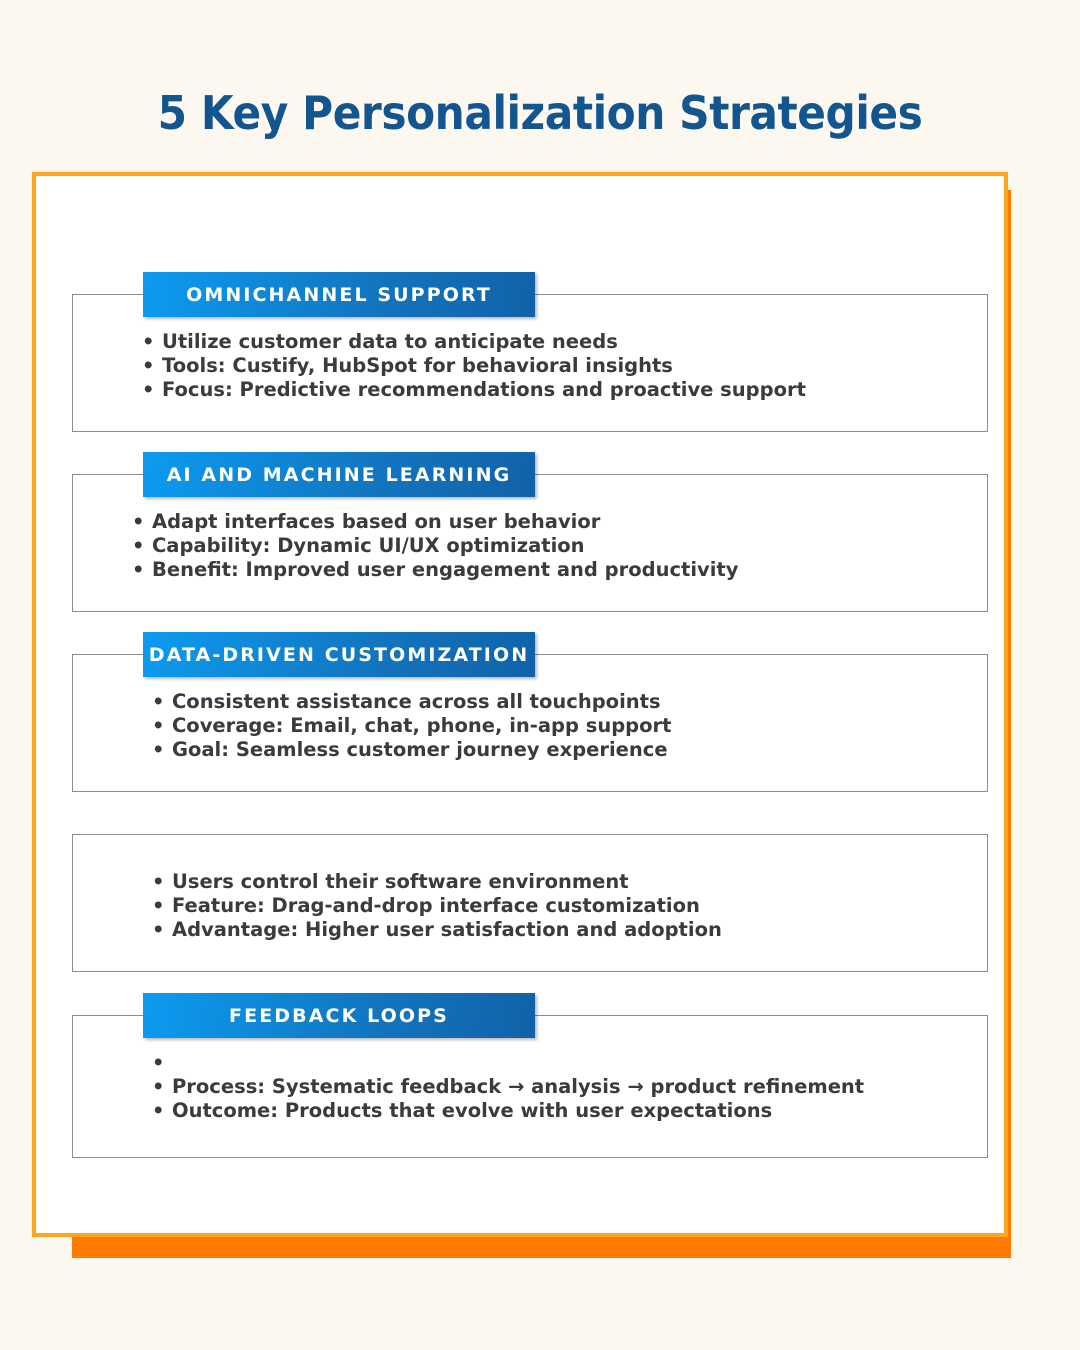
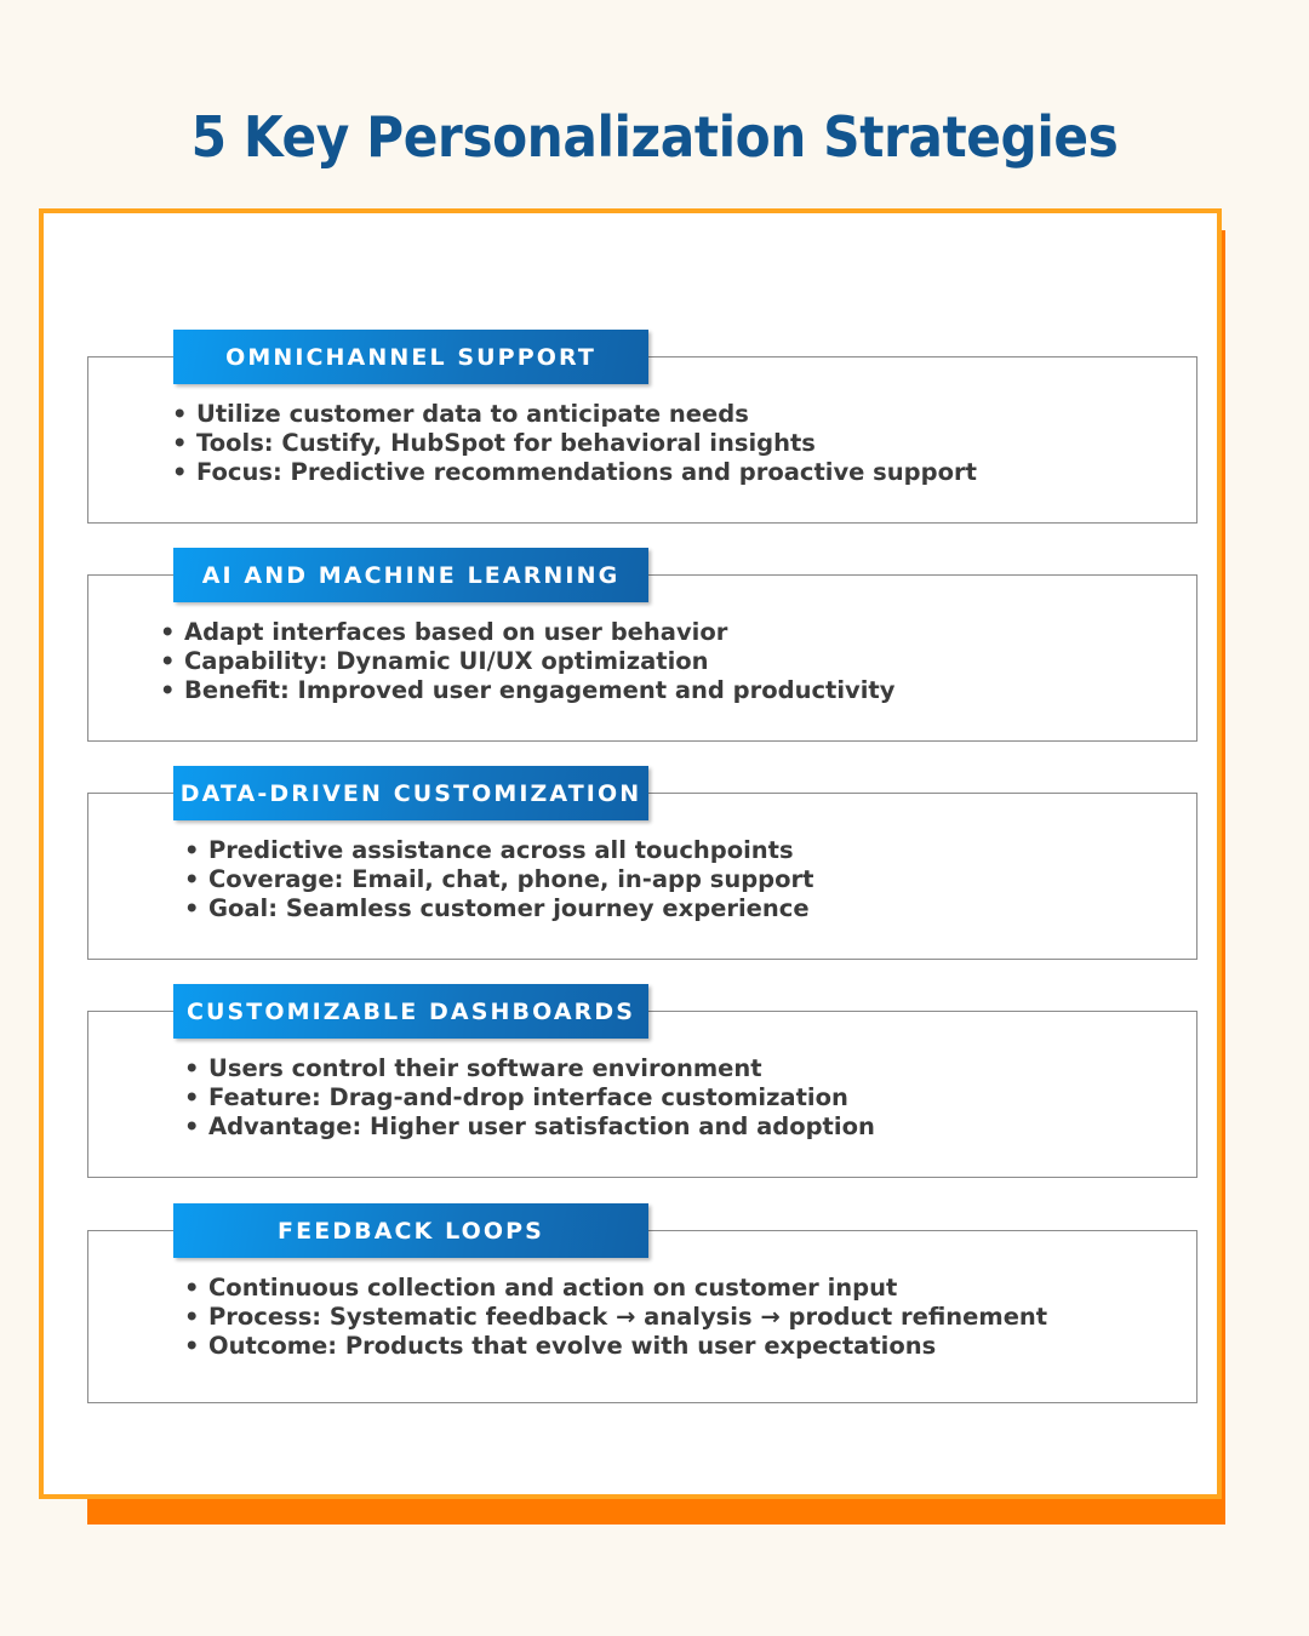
  5 Key Personalization Strategies
  OMNICHANNEL SUPPORT
  •
  Utilize customer data to anticipate needs
  •
  Tools: Custify, HubSpot for behavioral insights
  •
  Focus: Predictive recommendations and proactive support
  AI AND MACHINE LEARNING
  •
  Adapt interfaces based on user behavior
  •
  Capability: Dynamic UI/UX optimization
  •
  Benefit: Improved user engagement and productivity
  DATA-DRIVEN CUSTOMIZATION
  •
- Consistent assistance across all touchpoints
+ Predictive assistance across all touchpoints
  •
  Coverage: Email, chat, phone, in-app support
  •
  Goal: Seamless customer journey experience
+ CUSTOMIZABLE DASHBOARDS
  •
  Users control their software environment
  •
  Feature: Drag-and-drop interface customization
  •
  Advantage: Higher user satisfaction and adoption
  FEEDBACK LOOPS
  •
+ Continuous collection and action on customer input
  •
  Process: Systematic feedback → analysis → product refinement
  •
  Outcome: Products that evolve with user expectations
